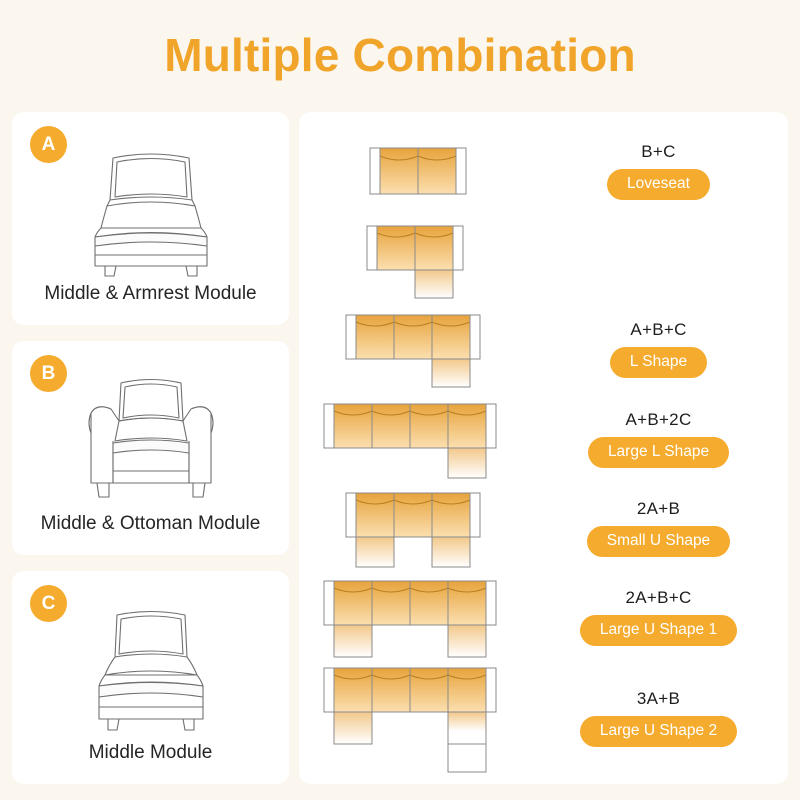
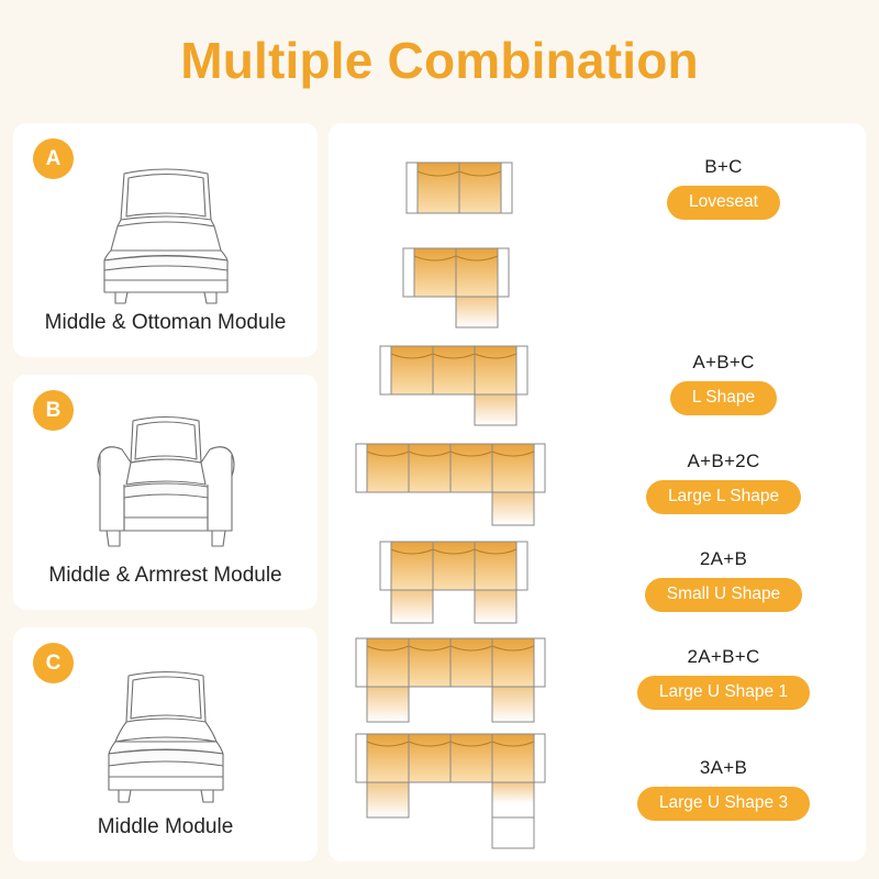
  Multiple Combination
  A
- Middle & Armrest Module
+ Middle & Ottoman Module
  B
- Middle & Ottoman Module
+ Middle & Armrest Module
  C
  Middle Module
  B+C
  Loveseat
  A+B+C
  L Shape
  A+B+2C
  Large L Shape
  2A+B
  Small U Shape
  2A+B+C
  Large U Shape 1
  3A+B
- Large U Shape 2
+ Large U Shape 3
